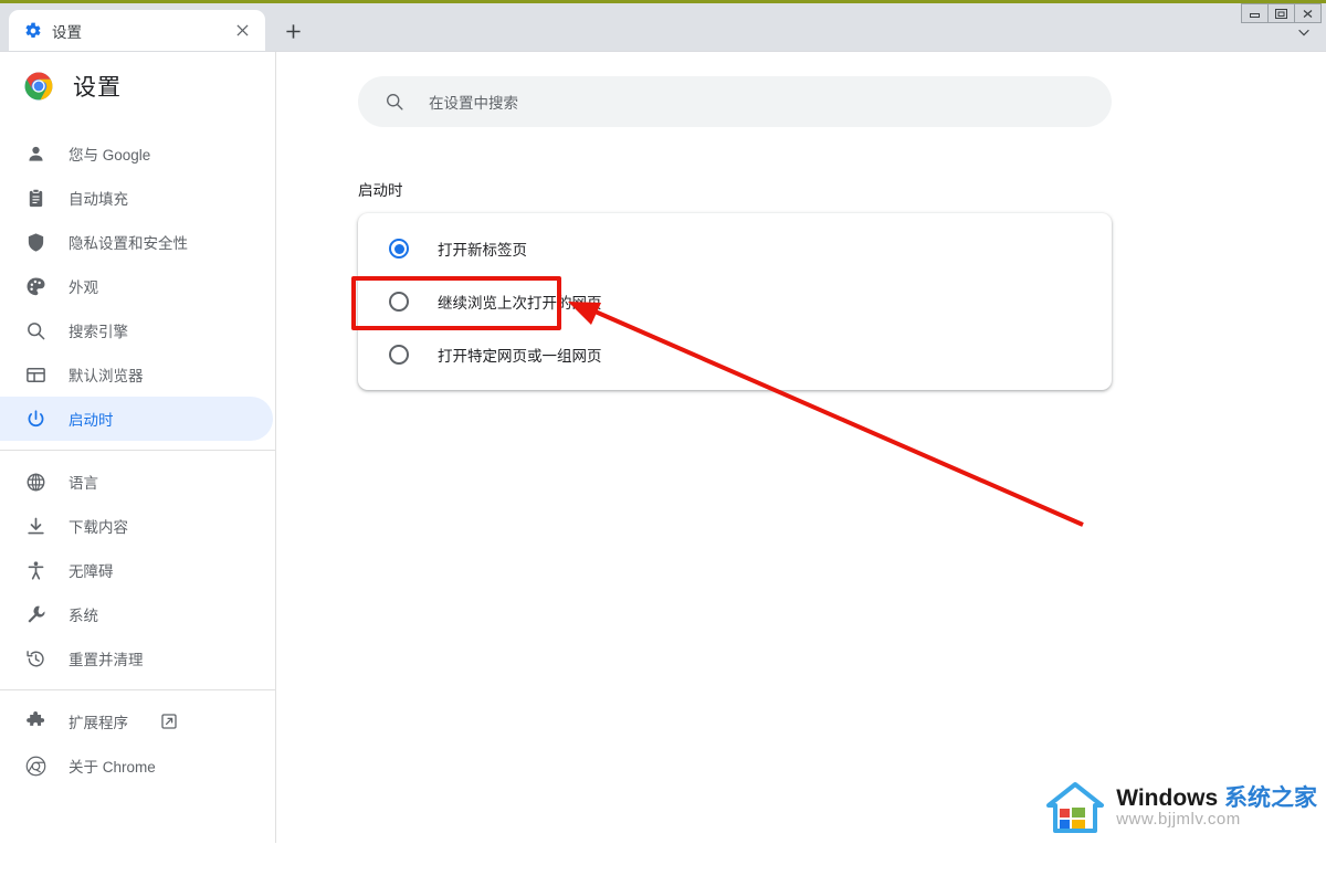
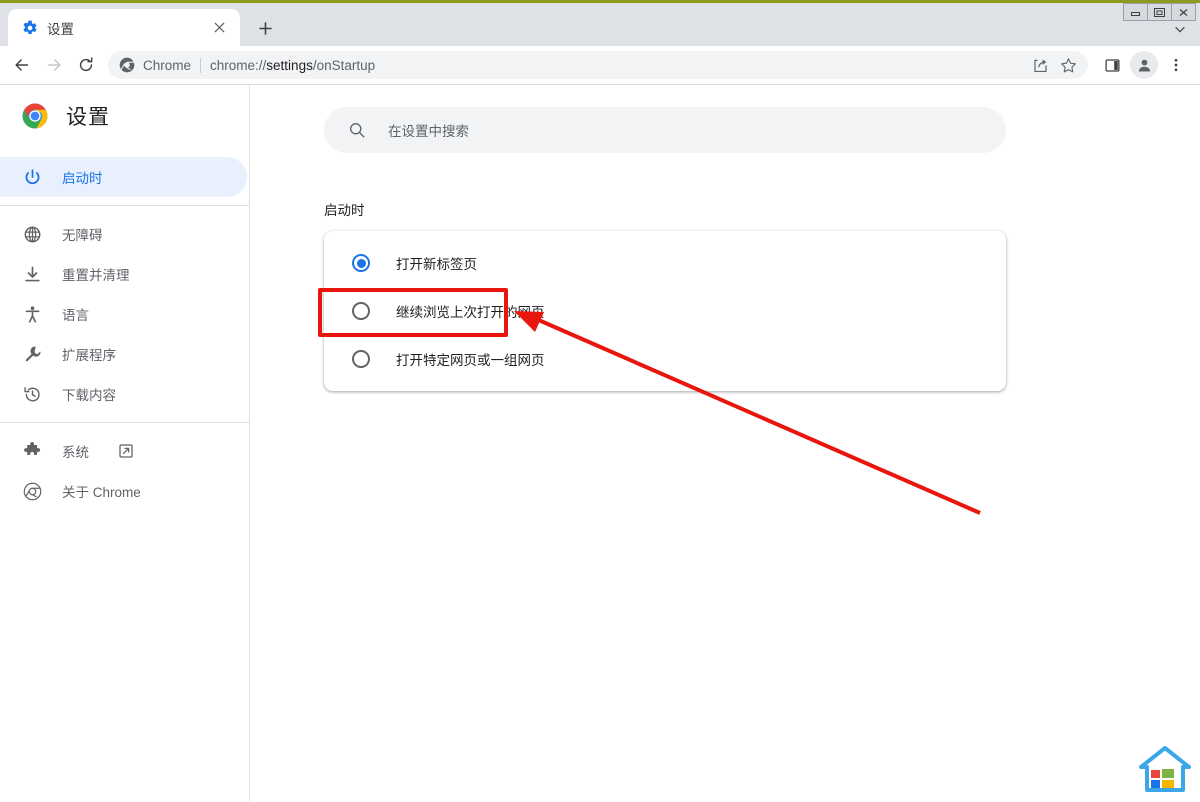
  设置
+ Chrome
+ chrome://settings/onStartup
  设置
- 您与 Google
- 自动填充
- 隐私设置和安全性
- 外观
- 搜索引擎
- 默认浏览器
  启动时
- 语言
+ 无障碍
- 下载内容
+ 重置并清理
- 无障碍
+ 语言
- 系统
+ 扩展程序
- 重置并清理
+ 下载内容
- 扩展程序
+ 系统
  关于 Chrome
  在设置中搜索
  启动时
  打开新标签页
  继续浏览上次打开的
  打开特定网页或一组网页
- Windows 系统之家
- www.bjjmlv.com
